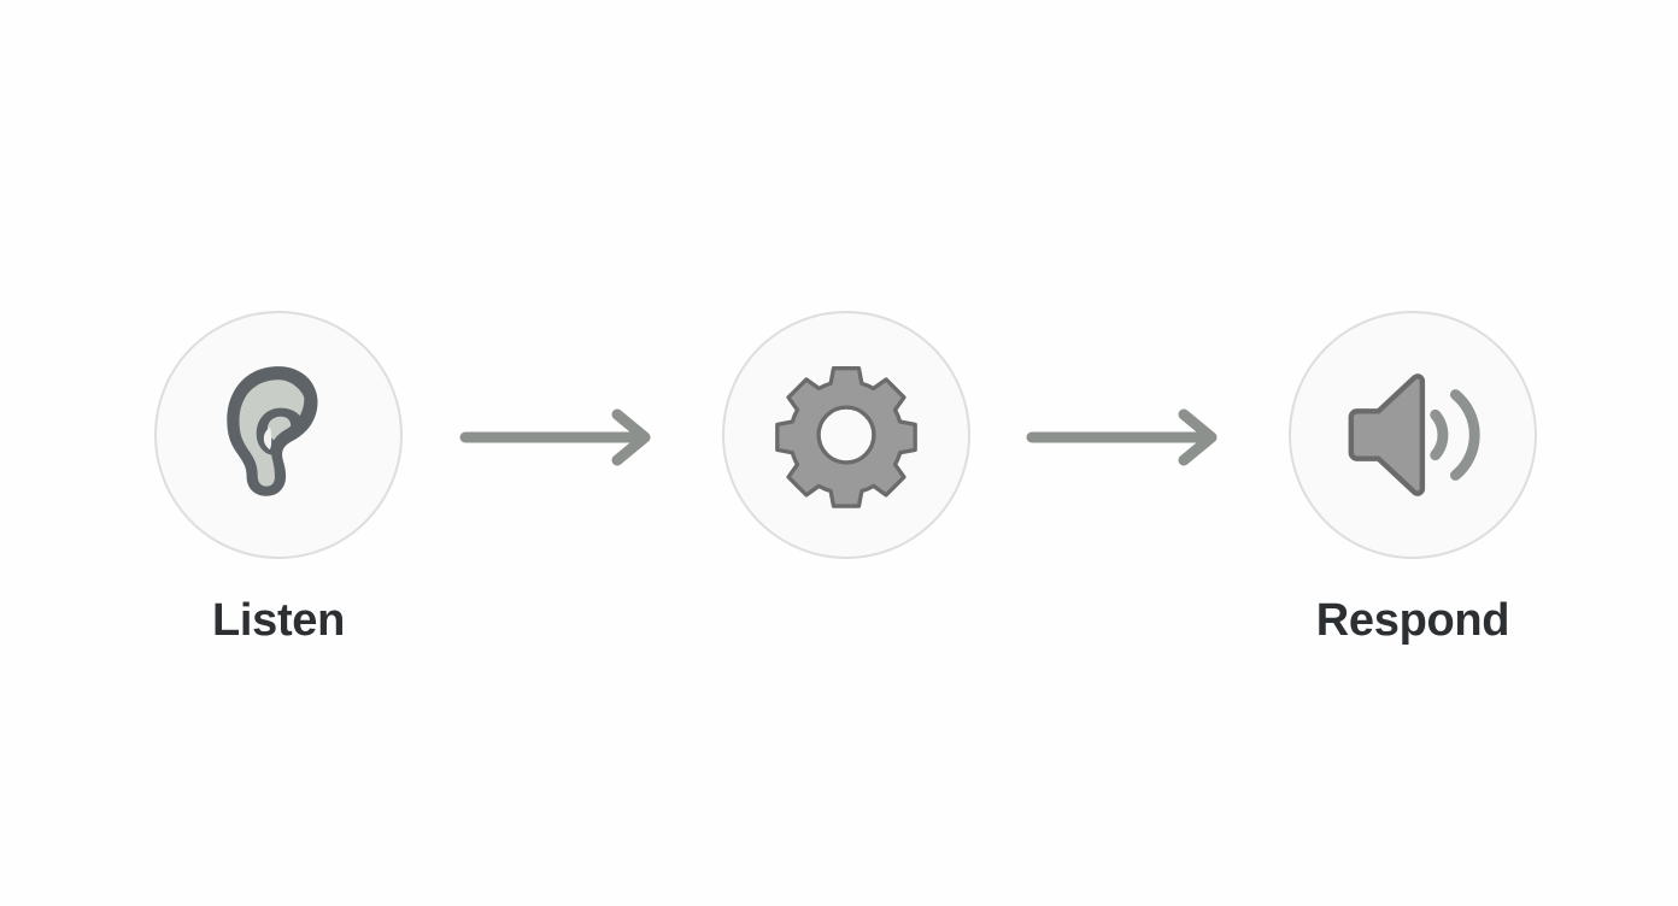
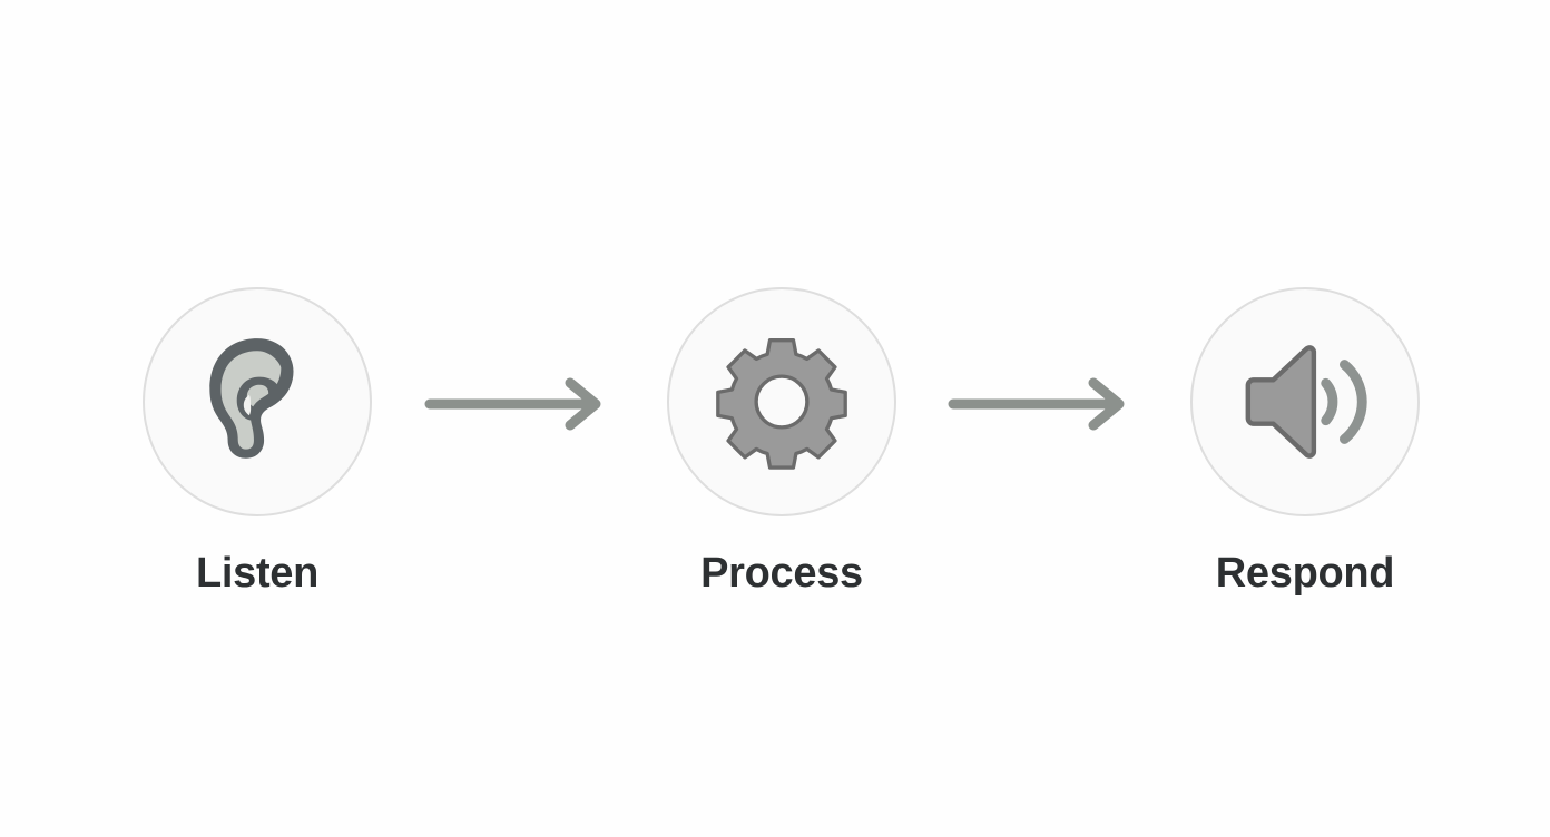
  Listen
+ Process
  Respond
